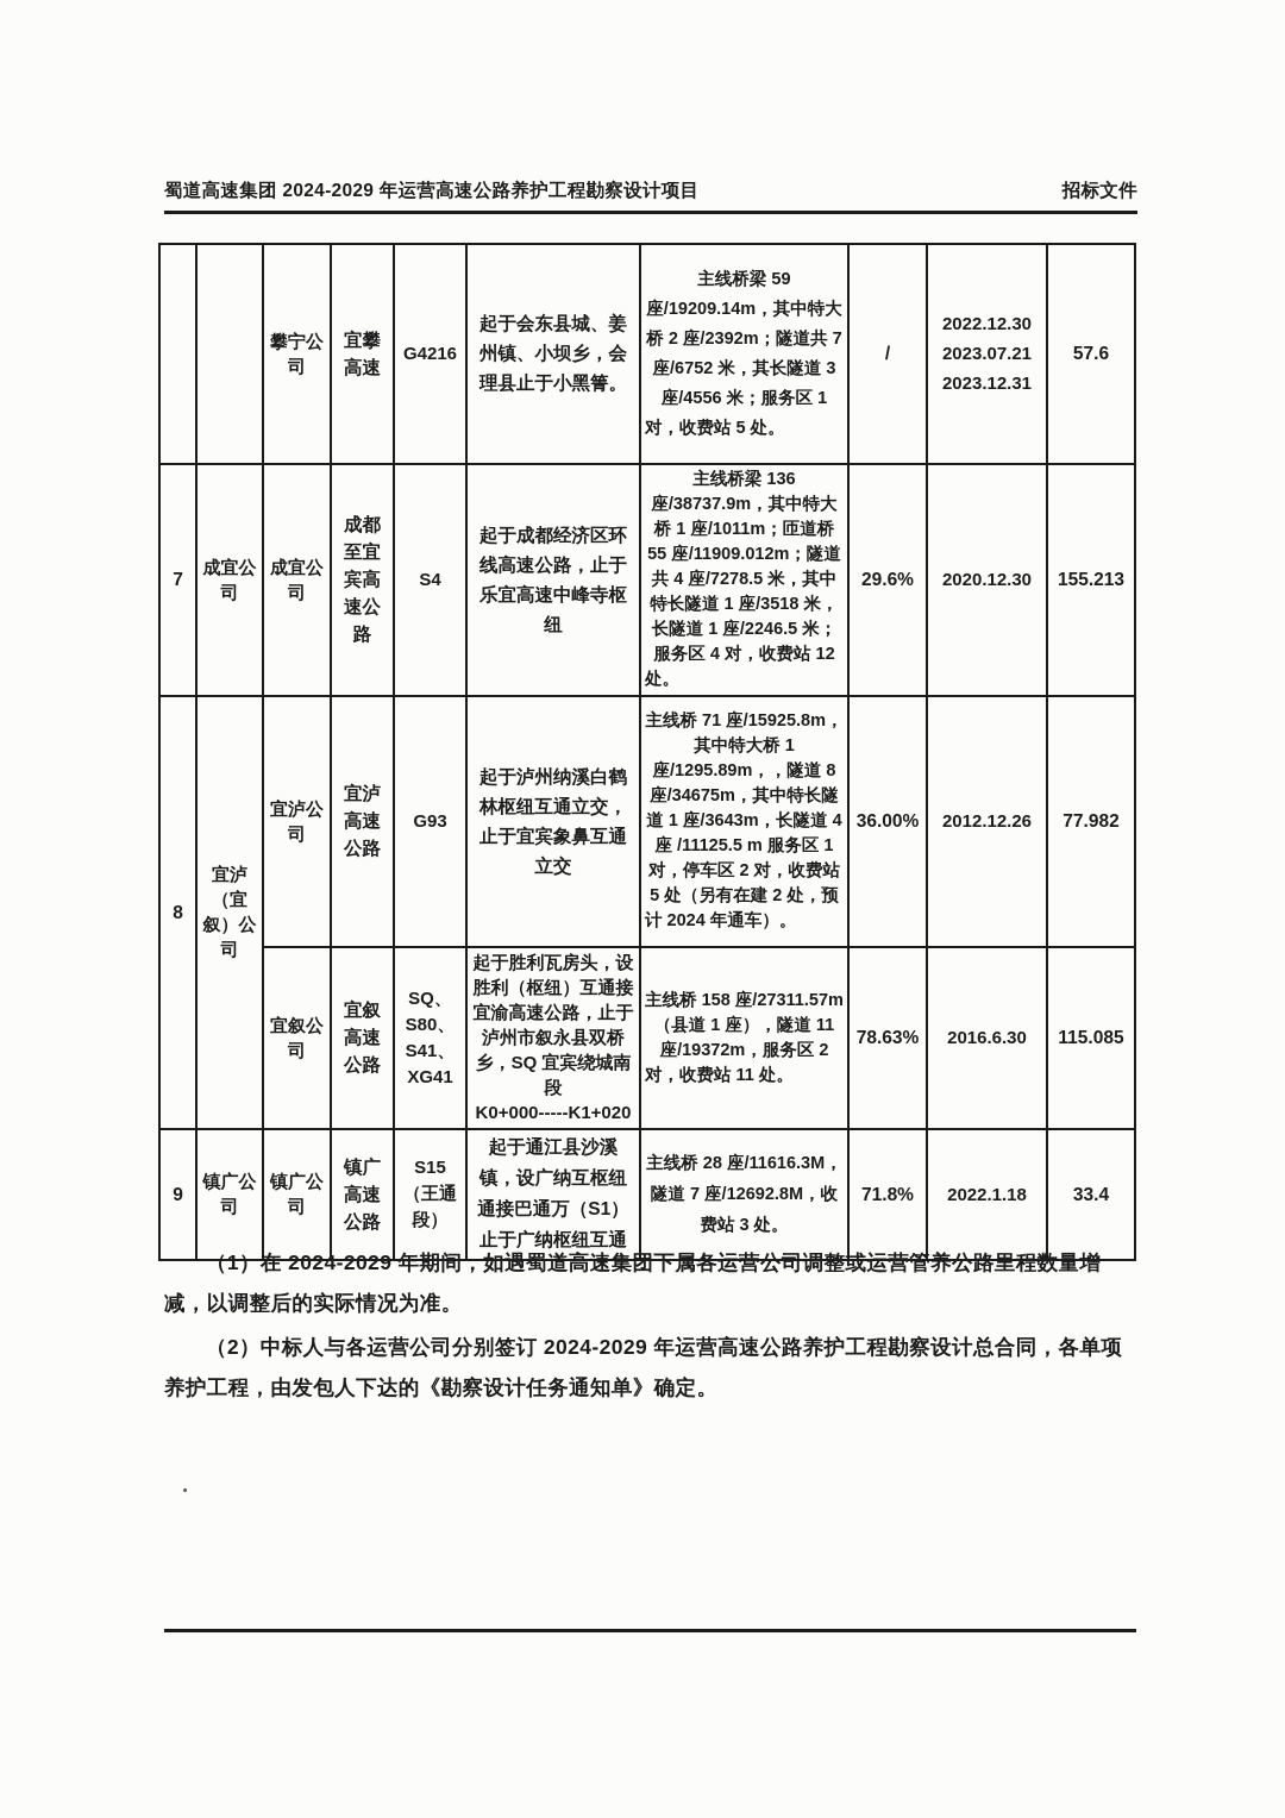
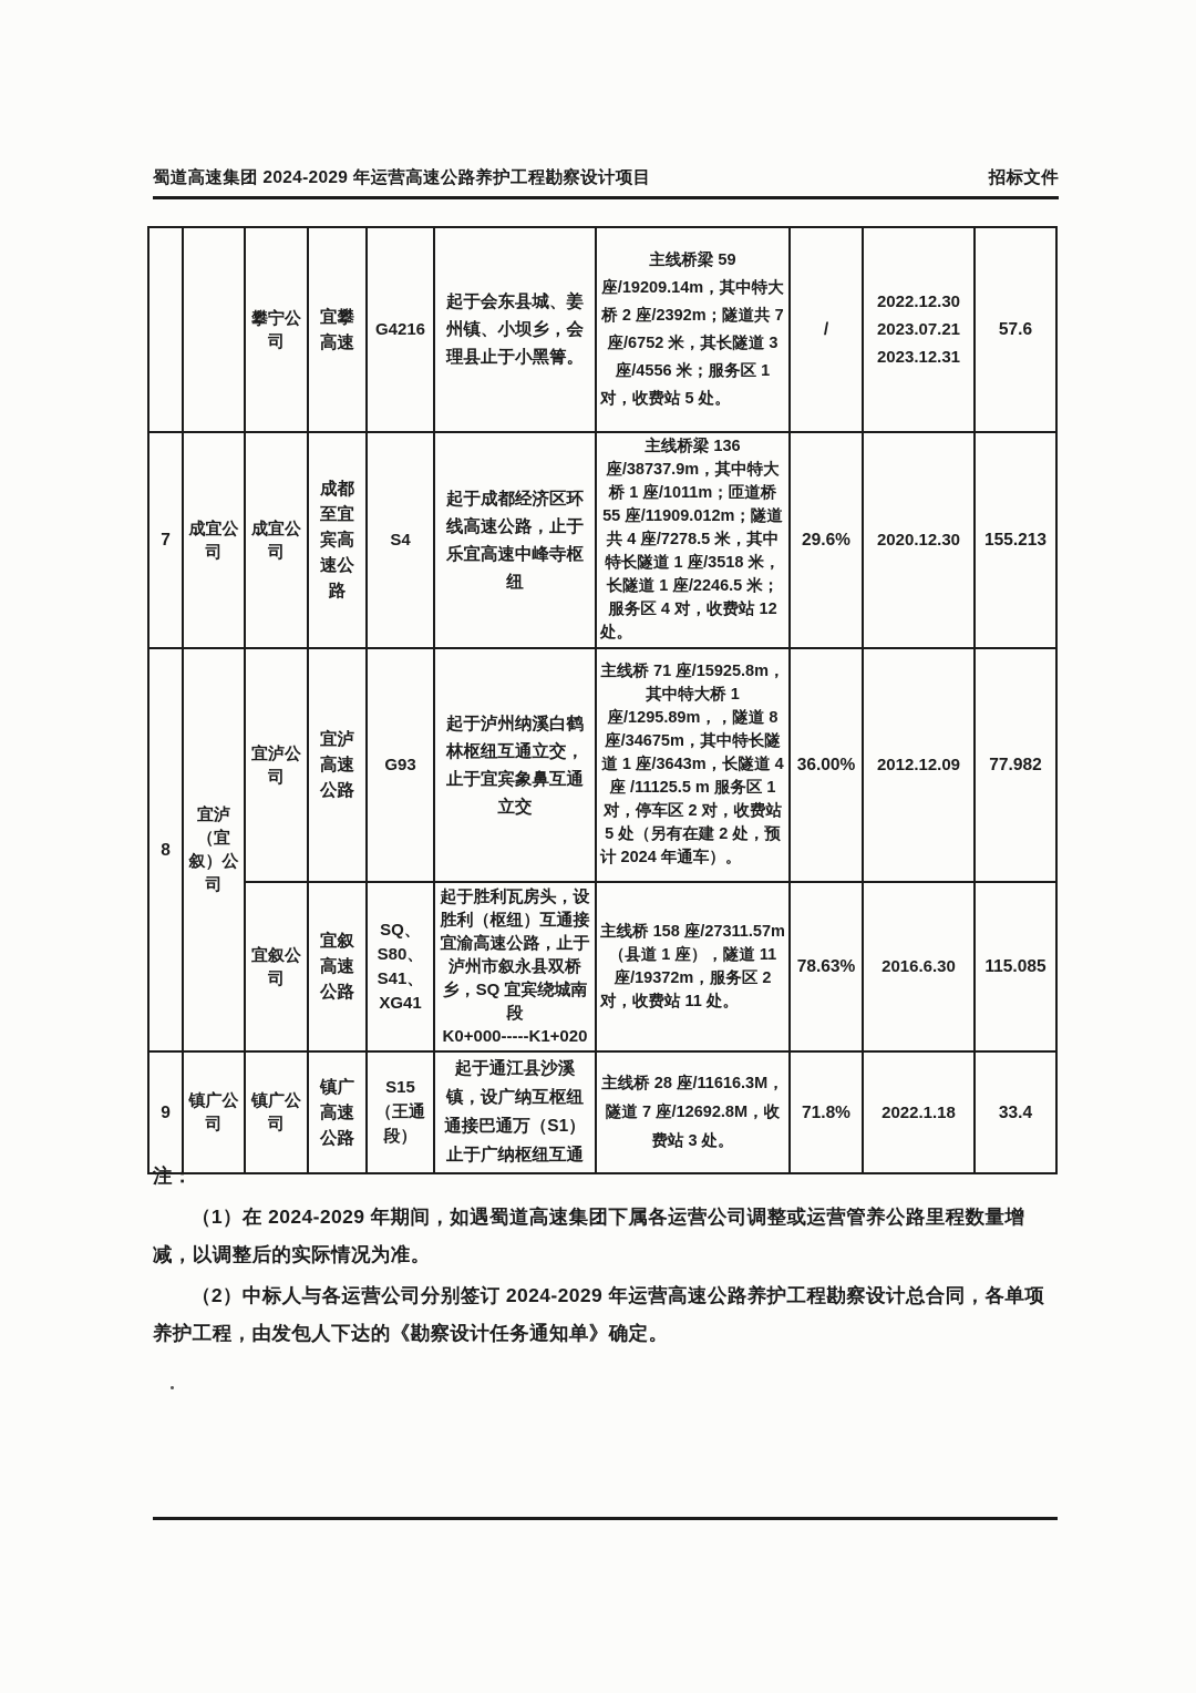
  蜀道高速集团 2024-2029 年运营高速公路养护工程勘察设计项目
  招标文件
  		攀宁公司	宜攀高速	G4216	起于会东县城、姜州镇、小坝乡，会理县止于小黑箐。	主线桥梁 59 座/19209.14m，其中特大桥 2 座/2392m；隧道共 7 座/6752 米，其长隧道 3 座/4556 米；服务区 1 对，收费站 5 处。	/	2022.12.30 2023.07.21 2023.12.31	57.6
  7	成宜公司	成宜公司	成都至宜宾高速公路	S4	起于成都经济区环线高速公路，止于乐宜高速中峰寺枢纽	主线桥梁 136 座/38737.9m，其中特大桥 1 座/1011m；匝道桥 55 座/11909.012m；隧道共 4 座/7278.5 米，其中特长隧道 1 座/3518 米，长隧道 1 座/2246.5 米；服务区 4 对，收费站 12 处。	29.6%	2020.12.30	155.213
- 8	宜泸（宜叙）公司	宜泸公司	宜泸高速公路	G93	起于泸州纳溪白鹤林枢纽互通立交，止于宜宾象鼻互通立交	主线桥 71 座/15925.8m，其中特大桥 1 座/1295.89m，，隧道 8 座/34675m，其中特长隧道 1 座/3643m，长隧道 4 座 /11125.5 m 服务区 1 对，停车区 2 对，收费站 5 处（另有在建 2 处，预计 2024 年通车）。	36.00%	2012.12.26	77.982
+ 8	宜泸（宜叙）公司	宜泸公司	宜泸高速公路	G93	起于泸州纳溪白鹤林枢纽互通立交，止于宜宾象鼻互通立交	主线桥 71 座/15925.8m，其中特大桥 1 座/1295.89m，，隧道 8 座/34675m，其中特长隧道 1 座/3643m，长隧道 4 座 /11125.5 m 服务区 1 对，停车区 2 对，收费站 5 处（另有在建 2 处，预计 2024 年通车）。	36.00%	2012.12.09	77.982
  宜叙公司	宜叙高速公路	SQ、S80、S41、XG41	起于胜利瓦房头，设胜利（枢纽）互通接宜渝高速公路，止于泸州市叙永县双桥乡，SQ 宜宾绕城南段 K0+000-----K1+020	主线桥 158 座/27311.57m（县道 1 座），隧道 11 座/19372m，服务区 2 对，收费站 11 处。	78.63%	2016.6.30	115.085
  9	镇广公司	镇广公司	镇广高速公路	S15（王通段）	起于通江县沙溪镇，设广纳互枢纽通接巴通万（S1）止于广纳枢纽互通	主线桥 28 座/11616.3M，隧道 7 座/12692.8M，收费站 3 处。	71.8%	2022.1.18	33.4
+ 注：
  （1）在 2024-2029 年期间，如遇蜀道高速集团下属各运营公司调整或运营管养公路里程数量增减，以调整后的实际情况为准。
  （2）中标人与各运营公司分别签订 2024-2029 年运营高速公路养护工程勘察设计总合同，各单项养护工程，由发包人下达的《勘察设计任务通知单》确定。
